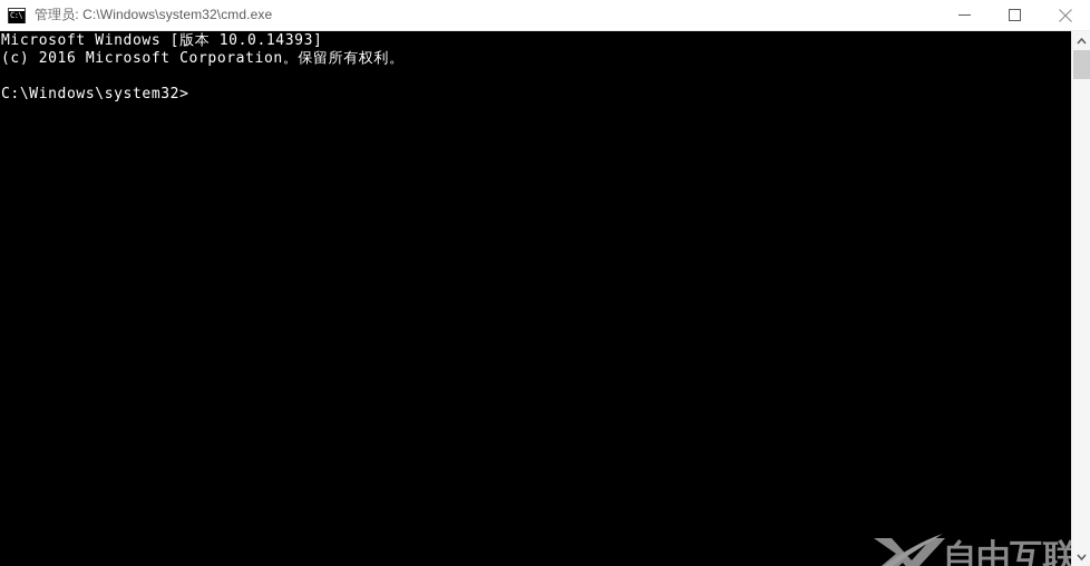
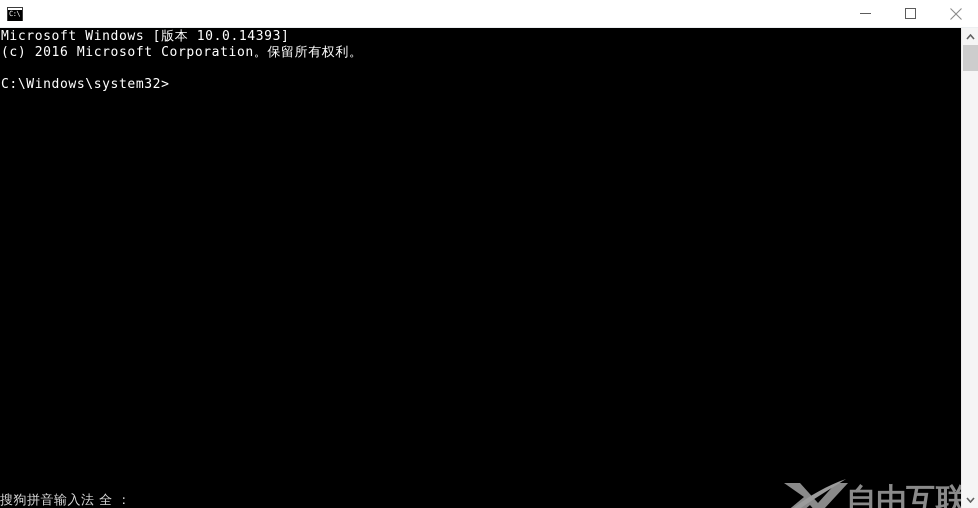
  C:\
- 管理员: C:\Windows\system32\cmd.exe
  Microsoft Windows [版本 10.0.14393]
  (c) 2016 Microsoft Corporation。保留所有权利。
  C:\Windows\system32>
  自由互联
+ 搜狗拼音输入法 全 ：
